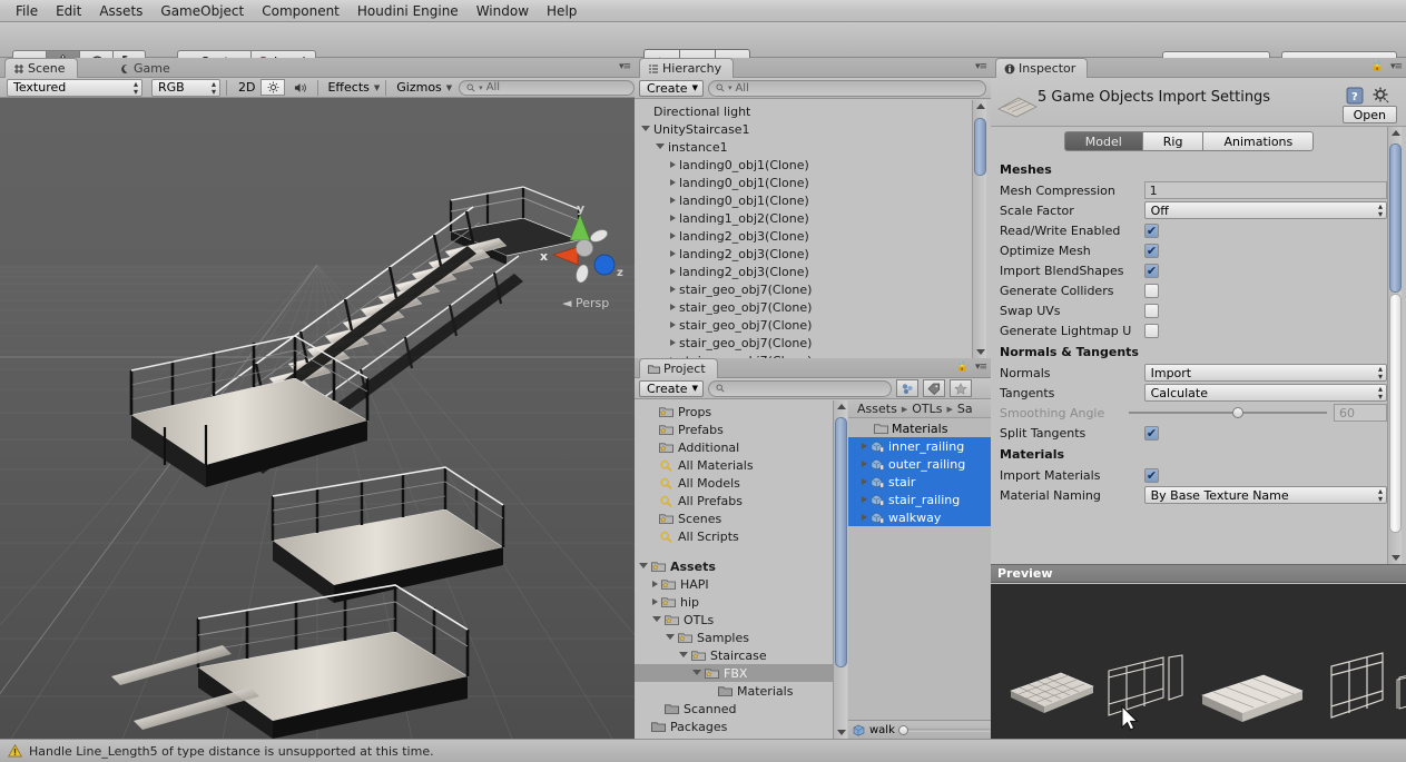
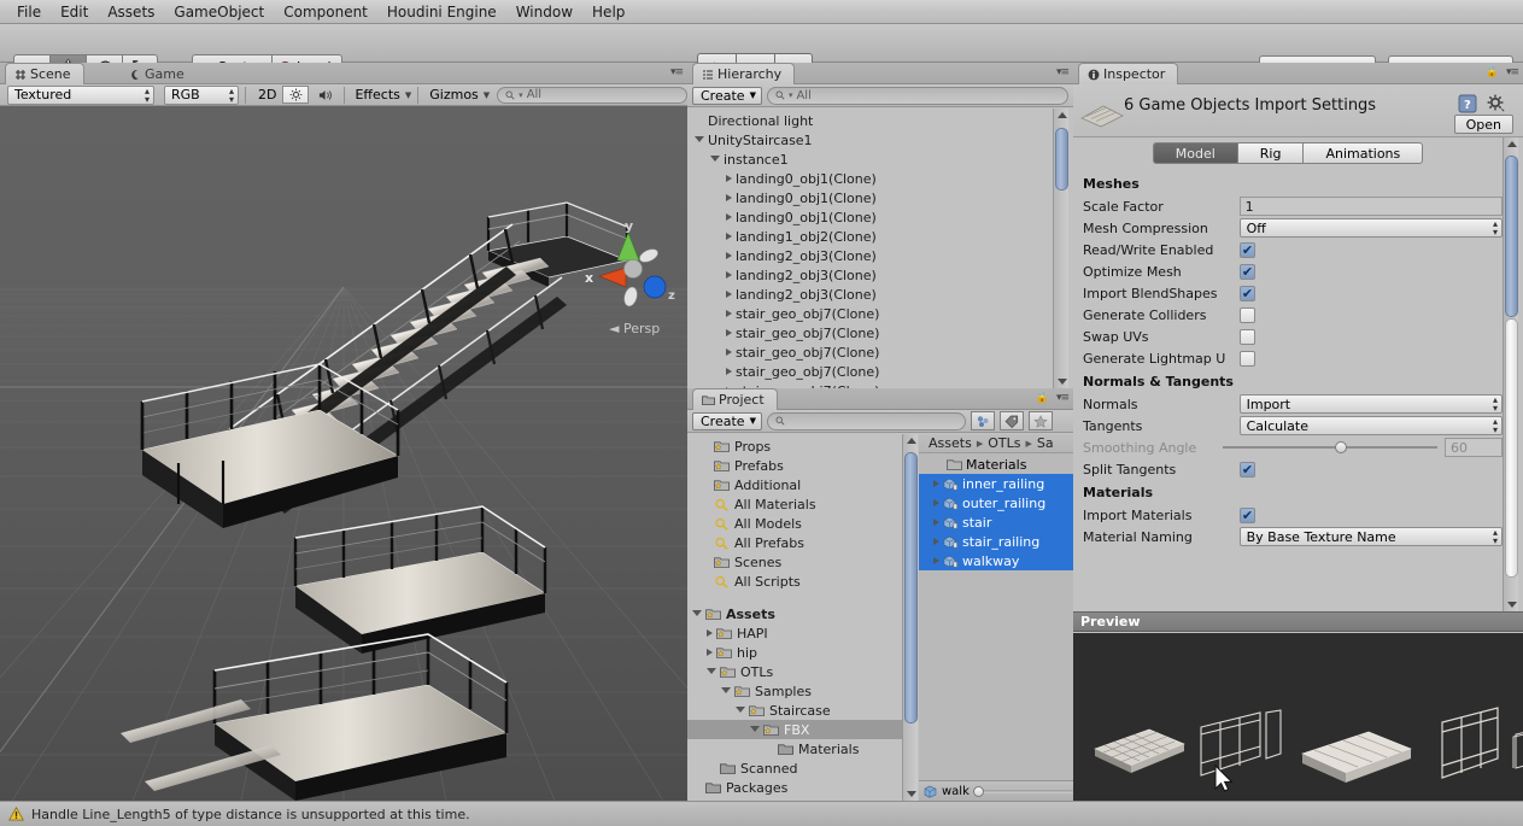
  File
  Edit
  Assets
  GameObject
  Component
  Houdini Engine
  Window
  Help
  Scene
  Game
  ▾≡
  Textured
  ▴
  ▾
  RGB
  ▴
  ▾
  2D
  Effects
  ▼
  Gizmos
  ▼
  ▾
  All
  y
  x
  z
  ◄ Persp
  Hierarchy
  ▾≡
  Create
  ▼
  ▾
  All
  Directional light
  UnityStaircase1
  instance1
  landing0_obj1(Clone)
  landing0_obj1(Clone)
  landing0_obj1(Clone)
  landing1_obj2(Clone)
  landing2_obj3(Clone)
  landing2_obj3(Clone)
  landing2_obj3(Clone)
  stair_geo_obj7(Clone)
  stair_geo_obj7(Clone)
  stair_geo_obj7(Clone)
  stair_geo_obj7(Clone)
  Project
  🔒
  ▾≡
  Create
  ▼
  Props
  Prefabs
  Additional
  All Materials
  All Models
  All Prefabs
  Scenes
  All Scripts
  Assets
  HAPI
  hip
  OTLs
  Samples
  Staircase
  FBX
  Materials
  Scanned
  Packages
  Assets
  ▶
  OTLs
  ▶
  Sa
  Materials
  inner_railing
  outer_railing
  stair
  stair_railing
  walkway
  walk
  Inspector
  🔒
  ▾≡
- 5 Game Objects Import Settings
+ 6 Game Objects Import Settings
  ?
  Open
  Model
  Rig
  Animations
  Meshes
- Mesh Compression
+ Scale Factor
  1
- Scale Factor
+ Mesh Compression
  Off
  ▴
  ▾
  Read/Write Enabled
  Optimize Mesh
  Import BlendShapes
  Generate Colliders
  Swap UVs
  Generate Lightmap U
  Normals & Tangents
  Normals
  Import
  ▴
  ▾
  Tangents
  Calculate
  ▴
  ▾
  Smoothing Angle
  60
  Split Tangents
  Materials
  Import Materials
  Material Naming
  By Base Texture Name
  ▴
  ▾
  Preview
  Handle Line_Length5 of type distance is unsupported at this time.
